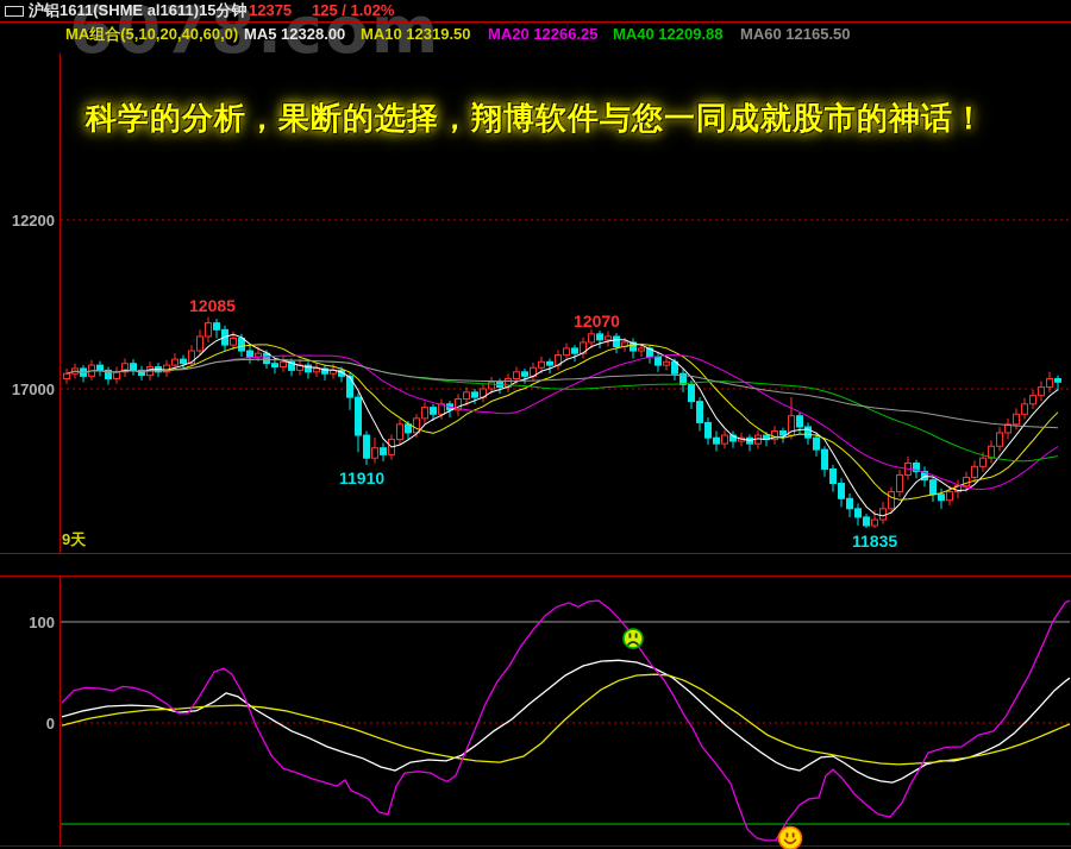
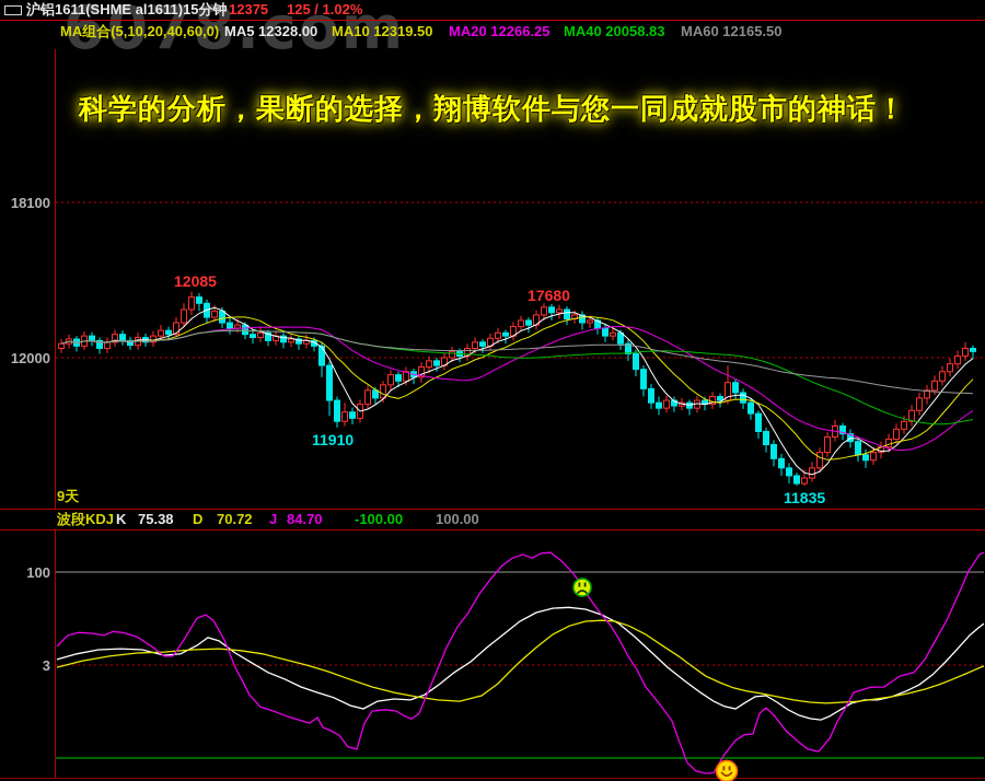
  6078.com
  沪铝1611(SHME al1611)15分钟
  12375
  125 / 1.02%
  MA组合(5,10,20,40,60,0)
  MA5 12328.00
  MA10 12319.50
  MA20 12266.25
- MA40 12209.88
+ MA40 20058.83
  MA60 12165.50
  科学的分析，果断的选择，翔博软件与您一同成就股市的神话！
- 12200
+ 18100
- 17000
+ 12000
  12085
- 12070
+ 17680
  11910
  11835
  9天
+ 波段KDJ
+ K
+ 75.38
+ D
+ 70.72
+ J
+ 84.70
+ -100.00
+ 100.00
  100
- 0
+ 3
